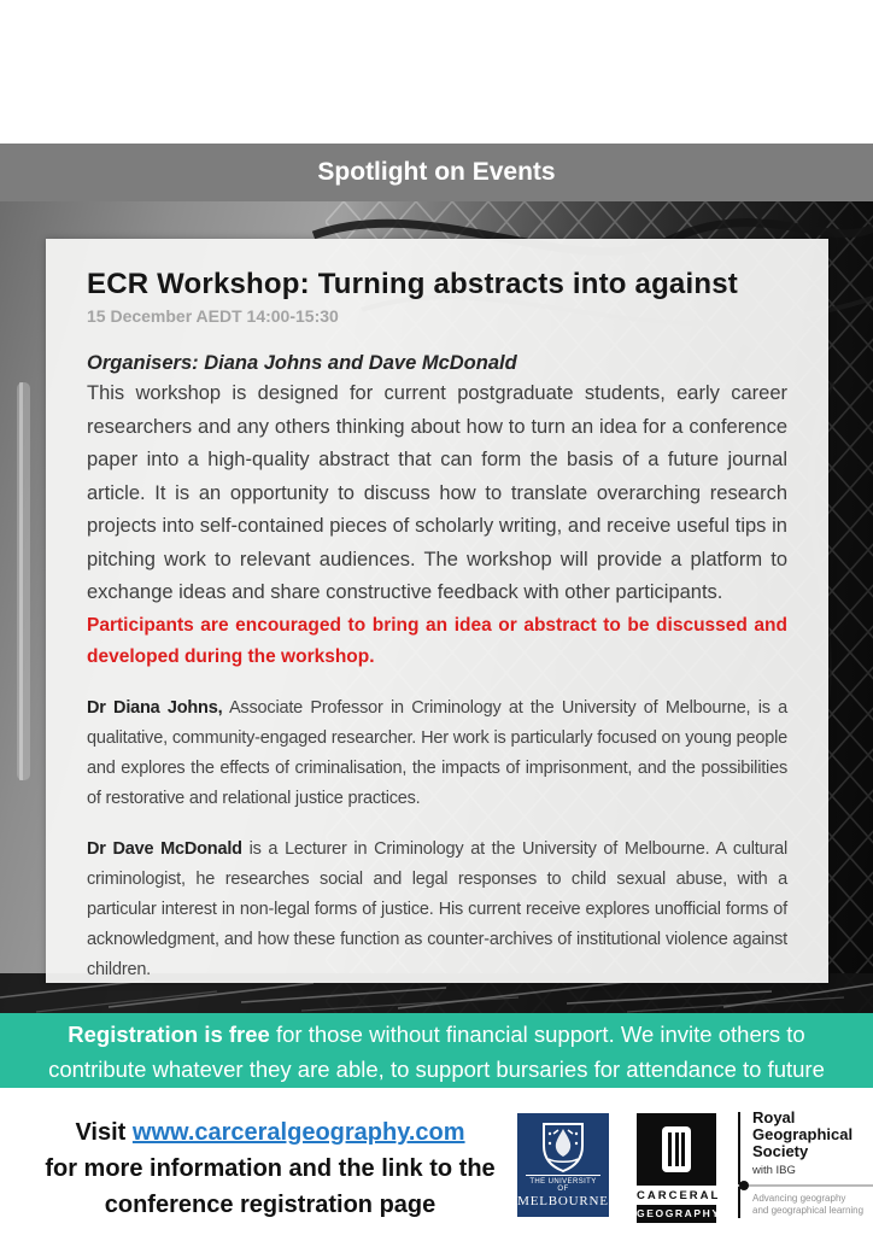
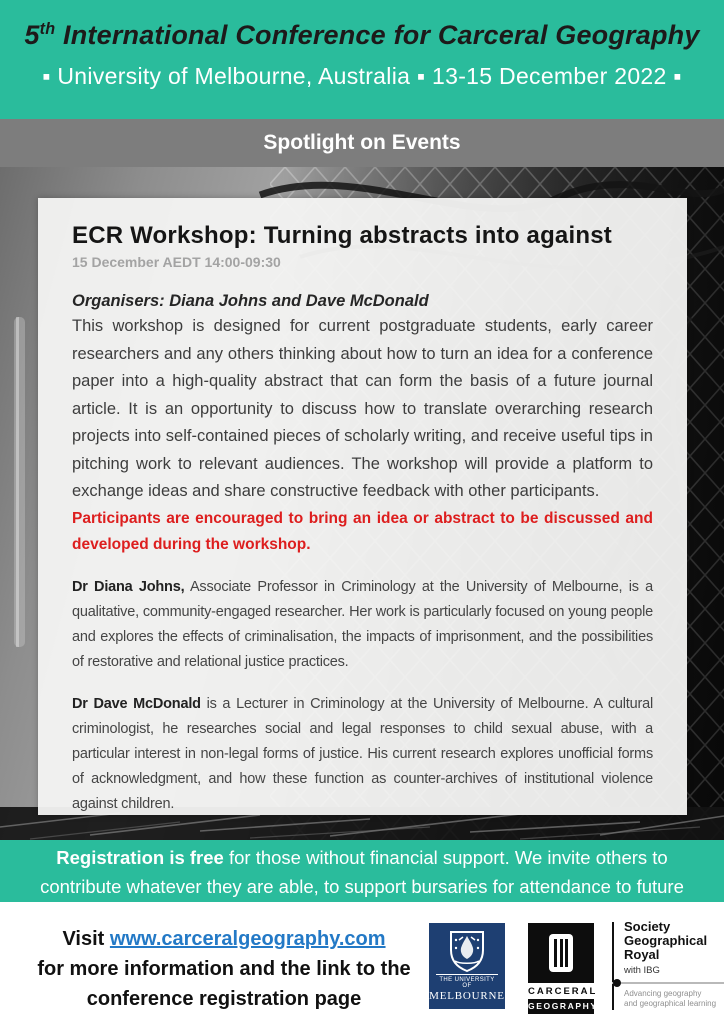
+ 5th International Conference for Carceral Geography
+ ▪ University of Melbourne, Australia ▪ 13-15 December 2022 ▪
  Spotlight on Events
  ECR Workshop: Turning abstracts into against
- 15 December AEDT 14:00-15:30
+ 15 December AEDT 14:00-09:30
  Organisers: Diana Johns and Dave McDonald
  This workshop is designed for current postgraduate students, early career researchers and any others thinking about how to turn an idea for a conference paper into a high-quality abstract that can form the basis of a future journal article. It is an opportunity to discuss how to translate overarching research projects into self-contained pieces of scholarly writing, and receive useful tips in pitching work to relevant audiences. The workshop will provide a platform to exchange ideas and share constructive feedback with other participants.
  Participants are encouraged to bring an idea or abstract to be discussed and developed during the workshop.
  Dr Diana Johns, Associate Professor in Criminology at the University of Melbourne, is a qualitative, community-engaged researcher. Her work is particularly focused on young people and explores the effects of criminalisation, the impacts of imprisonment, and the possibilities of restorative and relational justice practices.
- Dr Dave McDonald is a Lecturer in Criminology at the University of Melbourne. A cultural criminologist, he researches social and legal responses to child sexual abuse, with a particular interest in non-legal forms of justice. His current receive explores unofficial forms of acknowledgment, and how these function as counter-archives of institutional violence against children.
+ Dr Dave McDonald is a Lecturer in Criminology at the University of Melbourne. A cultural criminologist, he researches social and legal responses to child sexual abuse, with a particular interest in non-legal forms of justice. His current research explores unofficial forms of acknowledgment, and how these function as counter-archives of institutional violence against children.
  Registration is free for those without financial support. We invite others to contribute whatever they are able, to support bursaries for attendance to future
  Visit www.carceralgeography.com
  for more information and the link to the
  conference registration page
  MELBOURNE
  CARCERAL
  GEOGRAPHY
- Royal
+ Society
  Geographical
- Society
+ Royal
  with IBG
  Advancing geography
  and geographical learning
